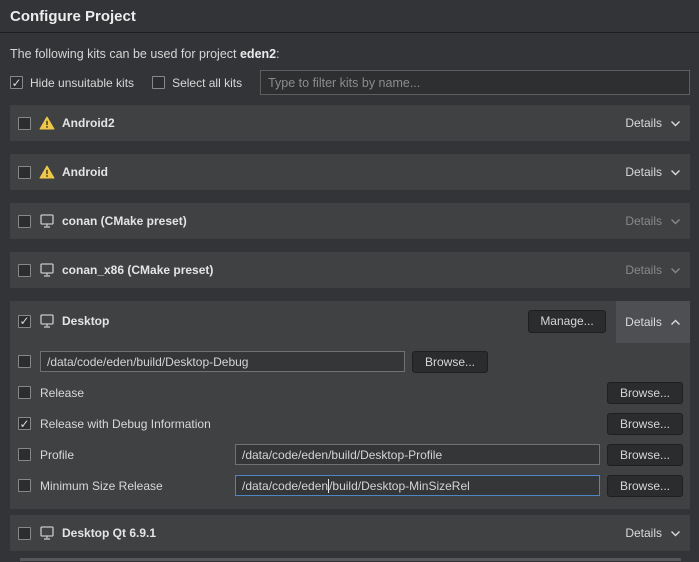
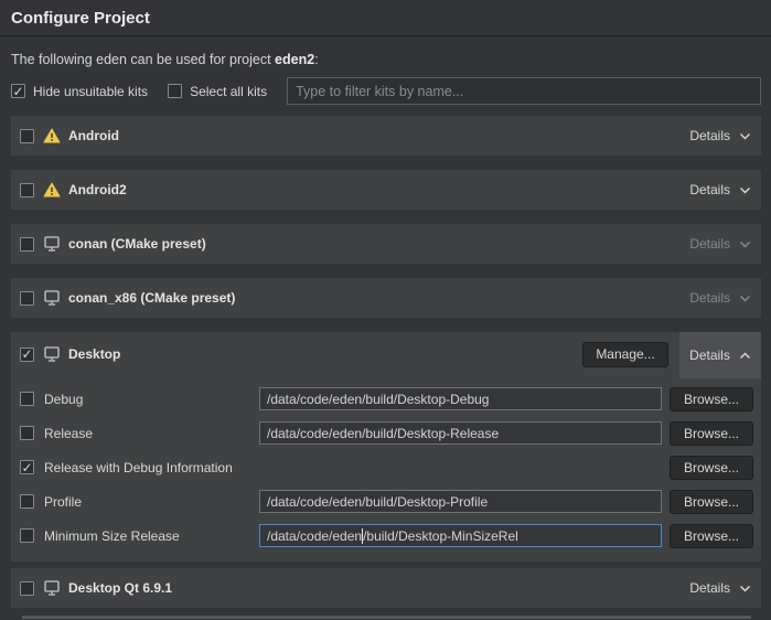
  Configure Project
- The following kits can be used for project eden2:
+ The following eden can be used for project eden2:
  ✓
  Hide unsuitable kits
  Select all kits
  Type to filter kits by name...
- Android2
+ Android
  Details
- Android
+ Android2
  Details
  conan (CMake preset)
  Details
  conan_x86 (CMake preset)
  Details
  ✓
  Desktop
  Manage...
  Details
+ Debug
  /data/code/eden/build/Desktop-Debug
  Browse...
  Release
+ /data/code/eden/build/Desktop-Release
  Browse...
  ✓
  Release with Debug Information
  Browse...
  Profile
  /data/code/eden/build/Desktop-Profile
  Browse...
  Minimum Size Release
  /data/code/eden
  /build/Desktop-MinSizeRel
  Browse...
  Desktop Qt 6.9.1
  Details
